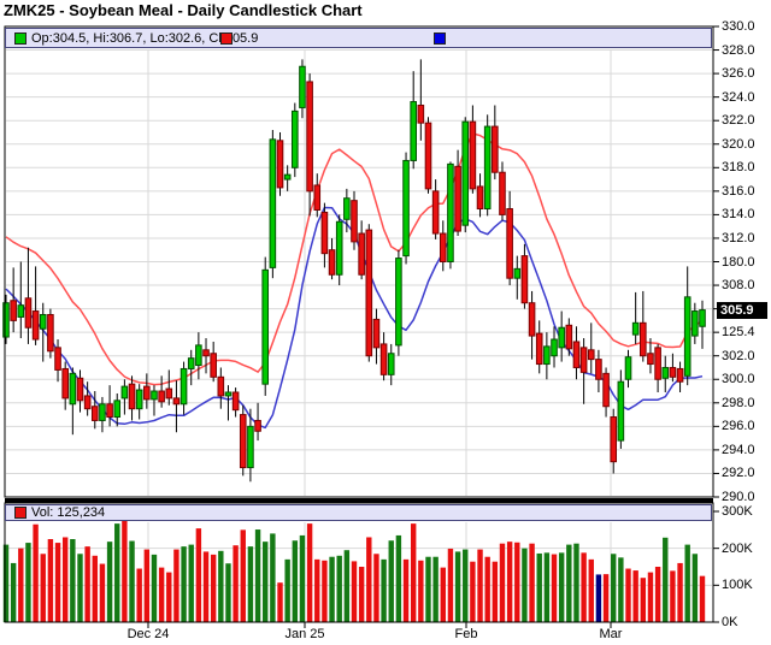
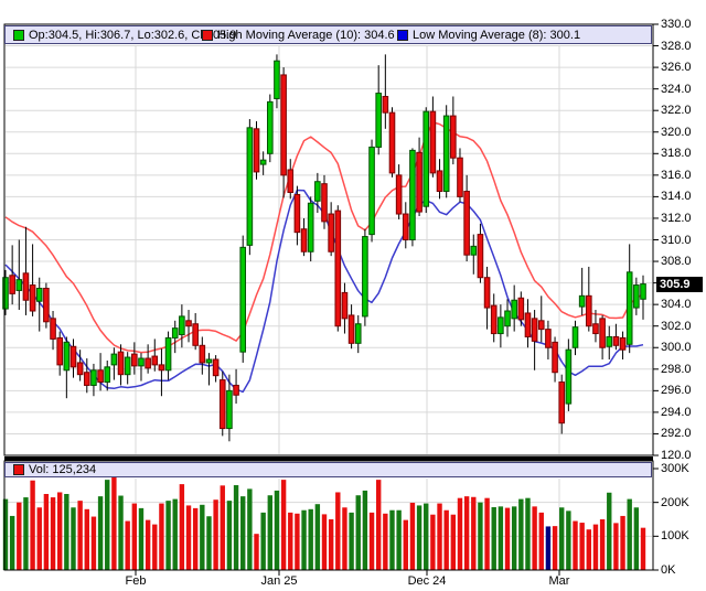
- ZMK25 - Soybean Meal - Daily Candlestick Chart
  Op:304.5, Hi:306.7, Lo:302.6, C05.9
+ High Moving Average (10): 304.6
+ Low Moving Average (8): 300.1
  Vol: 125,234
  305.9
  330.0
  328.0
  326.0
  324.0
  322.0
  320.0
  318.0
  316.0
  314.0
  312.0
- 180.0
+ 310.0
  308.0
- 125.4
+ 304.0
  302.0
  300.0
  298.0
  296.0
  294.0
  292.0
- 290.0
+ 120.0
  300K
  200K
  100K
  0K
- Dec 24
+ Feb
  Jan 25
- Feb
+ Dec 24
  Mar
